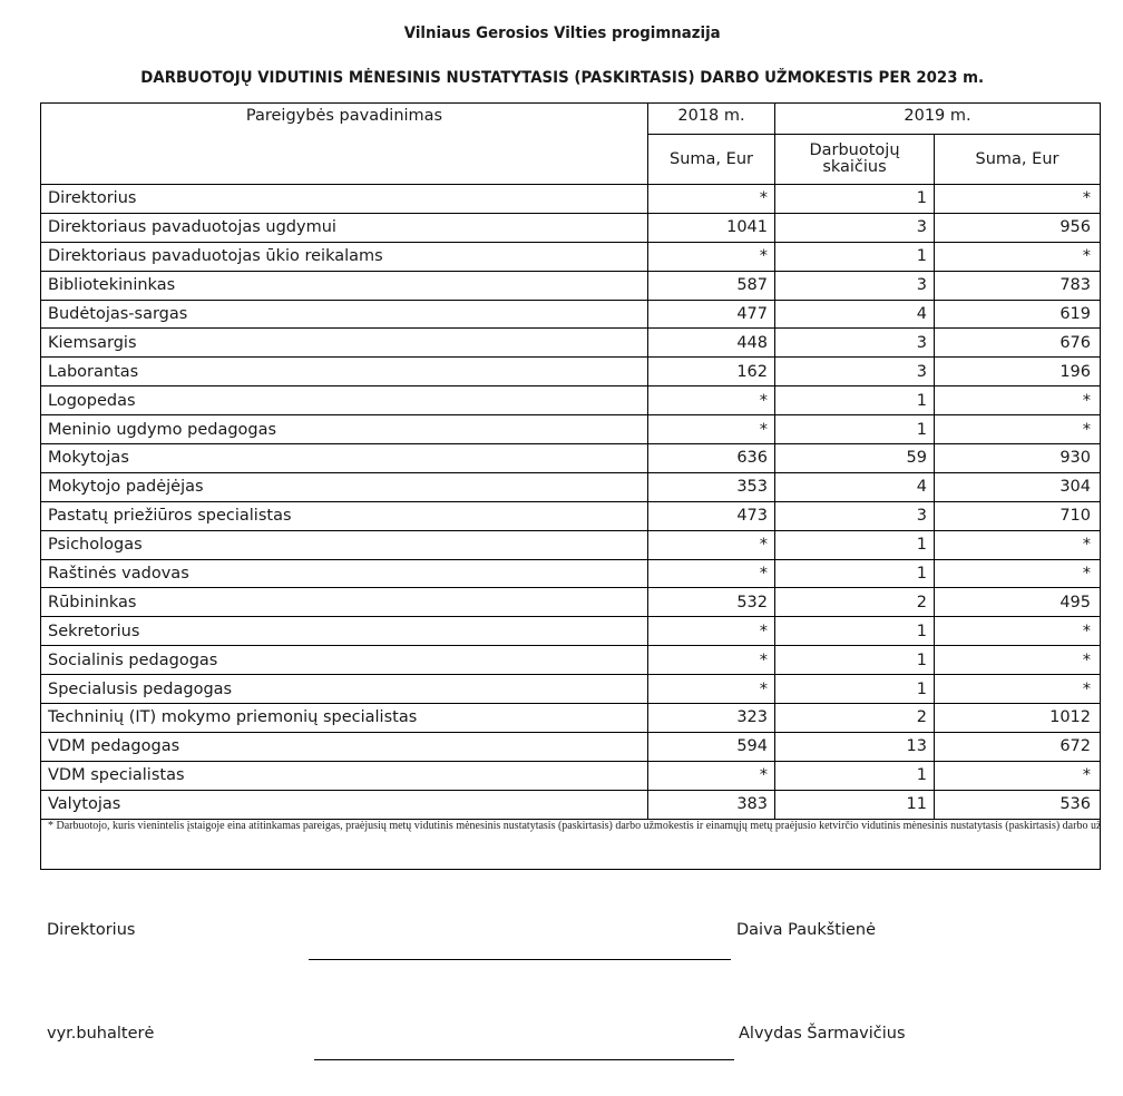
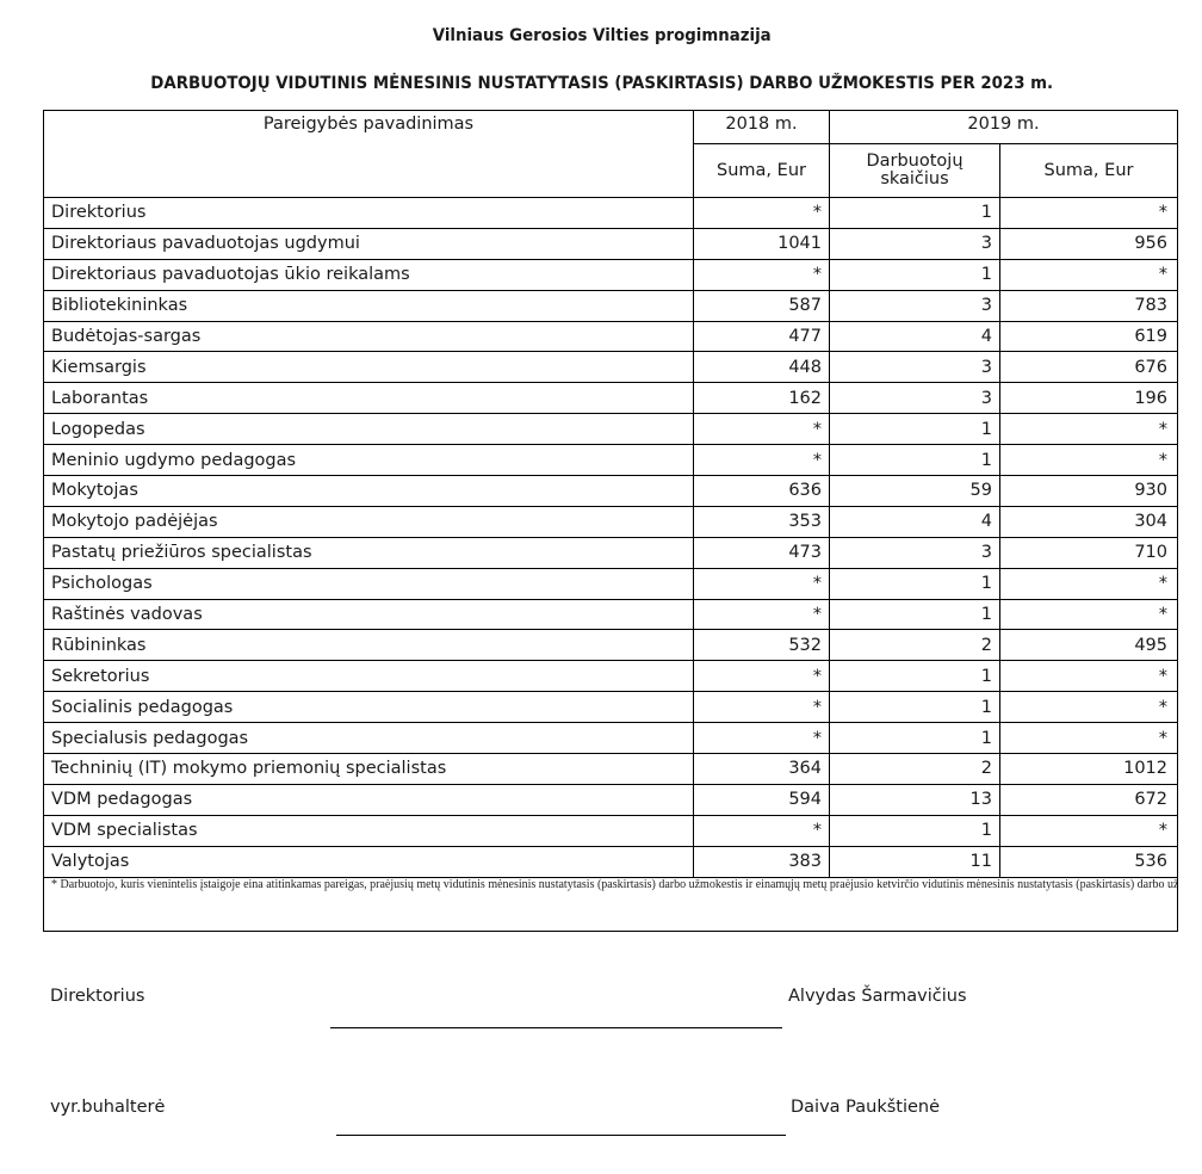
  Vilniaus Gerosios Vilties progimnazija
  DARBUOTOJŲ VIDUTINIS MĖNESINIS NUSTATYTASIS (PASKIRTASIS) DARBO UŽMOKESTIS PER 2023 m.
  Pareigybės pavadinimas	2018 m.	2019 m.
  Suma, Eur	Darbuotojų skaičius	Suma, Eur
  Direktorius	*	1	*
  Direktoriaus pavaduotojas ugdymui	1041	3	956
  Direktoriaus pavaduotojas ūkio reikalams	*	1	*
  Bibliotekininkas	587	3	783
  Budėtojas-sargas	477	4	619
  Kiemsargis	448	3	676
  Laborantas	162	3	196
  Logopedas	*	1	*
  Meninio ugdymo pedagogas	*	1	*
  Mokytojas	636	59	930
  Mokytojo padėjėjas	353	4	304
  Pastatų priežiūros specialistas	473	3	710
  Psichologas	*	1	*
  Raštinės vadovas	*	1	*
  Rūbininkas	532	2	495
  Sekretorius	*	1	*
  Socialinis pedagogas	*	1	*
  Specialusis pedagogas	*	1	*
- Techninių (IT) mokymo priemonių specialistas	323	2	1012
+ Techninių (IT) mokymo priemonių specialistas	364	2	1012
  VDM pedagogas	594	13	672
  VDM specialistas	*	1	*
  Valytojas	383	11	536
  Direktorius
- Daiva Paukštienė
+ Alvydas Šarmavičius
  vyr.buhalterė
- Alvydas Šarmavičius
+ Daiva Paukštienė
